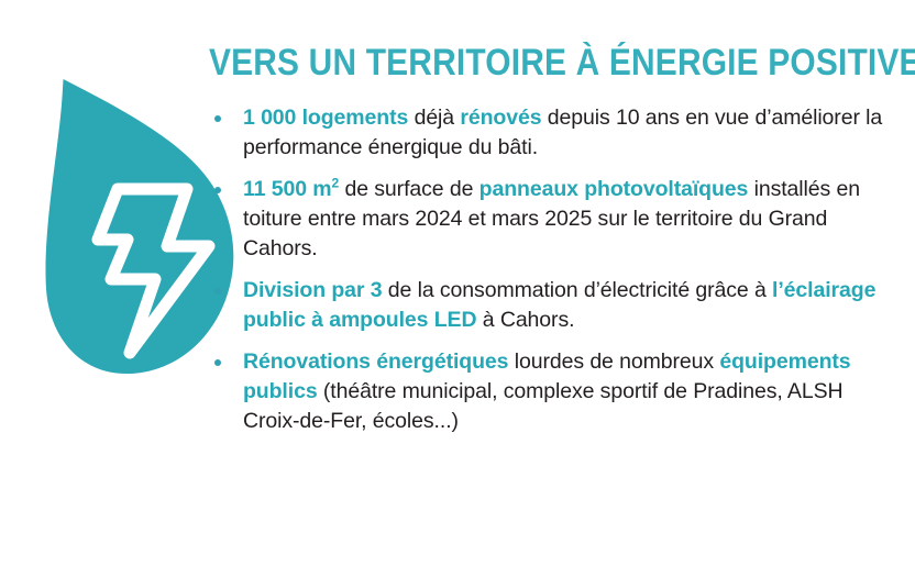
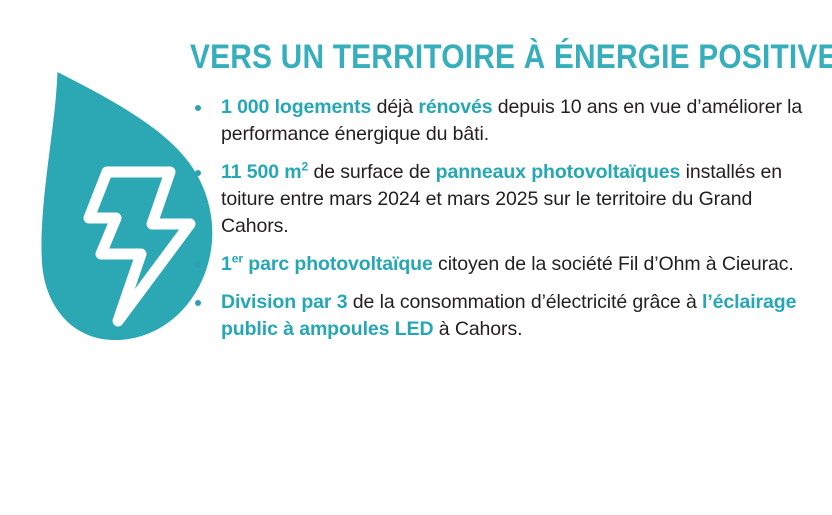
  VERS UN TERRITOIRE À ÉNERGIE POSITIVE
  1 000 logements déjà rénovés depuis 10 ans en vue d’améliorer la performance énergique du bâti.
  11 500 m2 de surface de panneaux photovoltaïques installés en toiture entre mars 2024 et mars 2025 sur le territoire du Grand Cahors.
+ 1er parc photovoltaïque citoyen de la société Fil d’Ohm à Cieurac.
  Division par 3 de la consommation d’électricité grâce à l’éclairage public à ampoules LED à Cahors.
- Rénovations énergétiques lourdes de nombreux équipements publics (théâtre municipal, complexe sportif de Pradines, ALSH Croix-de-Fer, écoles...)
